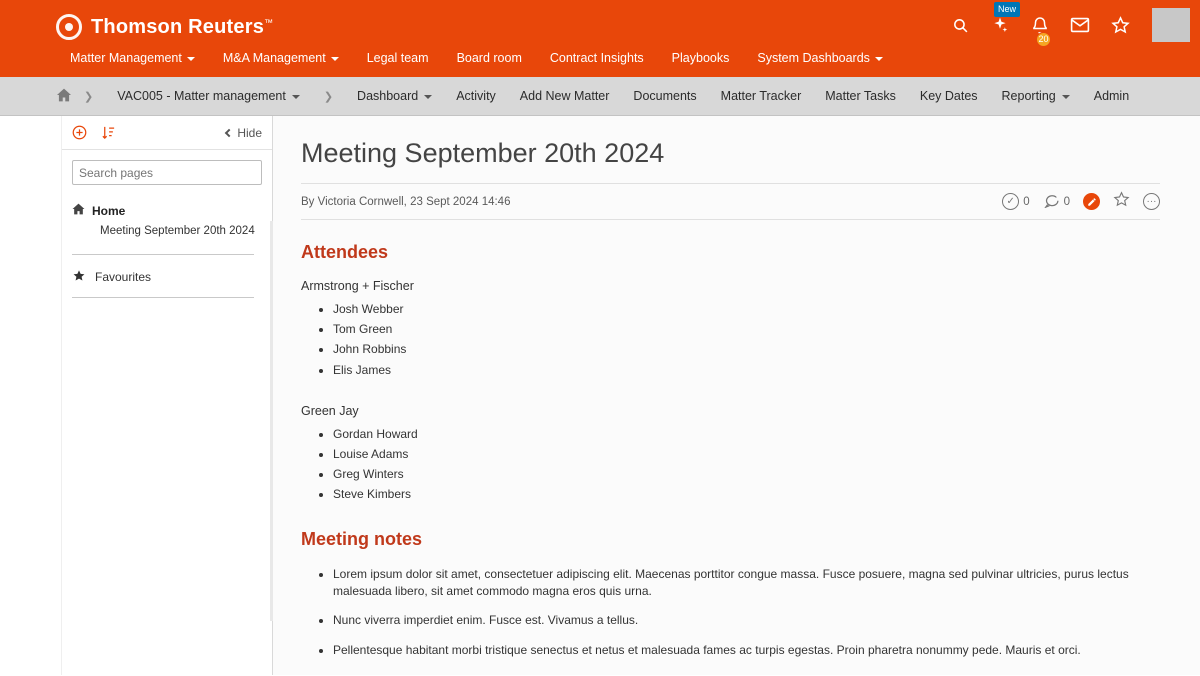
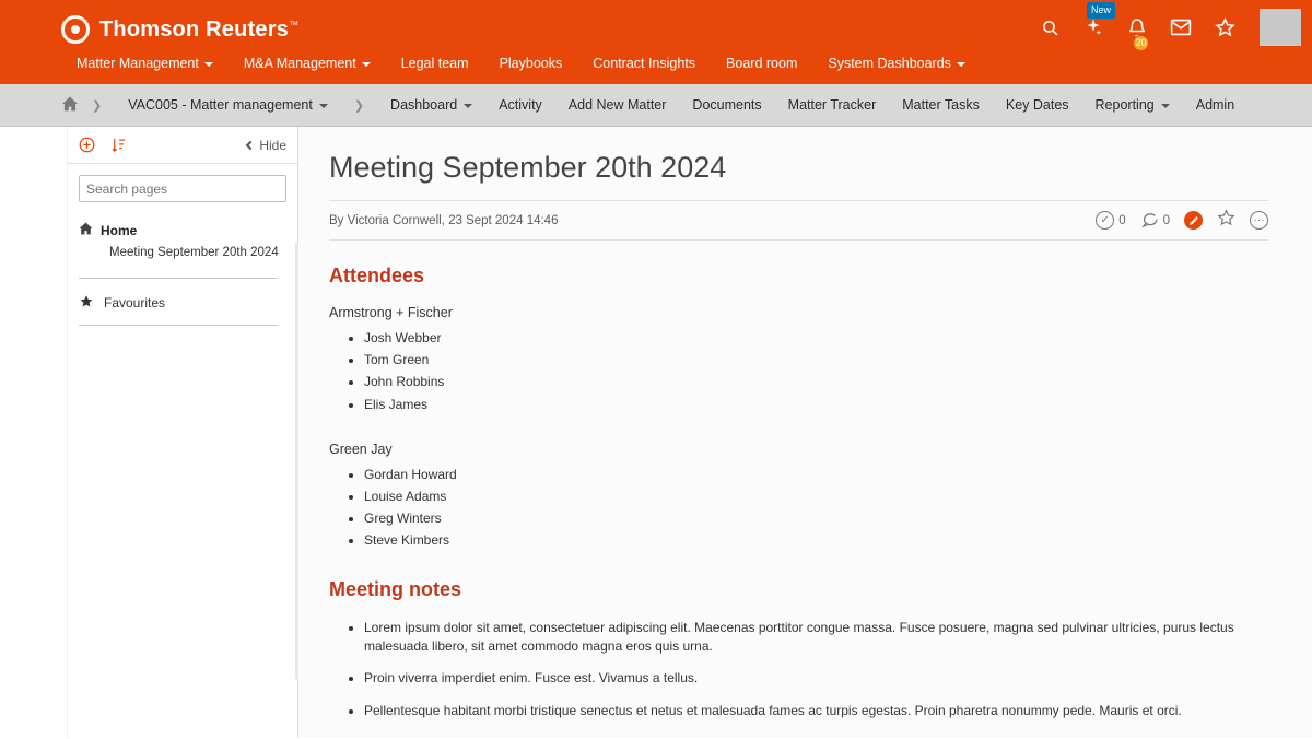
  Thomson Reuters™
  New
  20
  Matter Management
  M&A Management
  Legal team
- Board room
+ Playbooks
  Contract Insights
- Playbooks
+ Board room
  System Dashboards
  ❯
  VAC005 - Matter management
  ❯
  Dashboard
  Activity
  Add New Matter
  Documents
  Matter Tracker
  Matter Tasks
  Key Dates
  Reporting
  Admin
  Hide
  Search pages
  Home
  Meeting September 20th 2024
  Favourites
  Meeting September 20th 2024
  By Victoria Cornwell, 23 Sept 2024 14:46
  ✓
  0
  0
  ···
  Attendees
  Armstrong + Fischer
  Josh Webber
  Tom Green
  John Robbins
  Elis James
  Green Jay
  Gordan Howard
  Louise Adams
  Greg Winters
  Steve Kimbers
  Meeting notes
  Lorem ipsum dolor sit amet, consectetuer adipiscing elit. Maecenas porttitor congue massa. Fusce posuere, magna sed pulvinar ultricies, purus lectus malesuada libero, sit amet commodo magna eros quis urna.
- Nunc viverra imperdiet enim. Fusce est. Vivamus a tellus.
+ Proin viverra imperdiet enim. Fusce est. Vivamus a tellus.
  Pellentesque habitant morbi tristique senectus et netus et malesuada fames ac turpis egestas. Proin pharetra nonummy pede. Mauris et orci.
